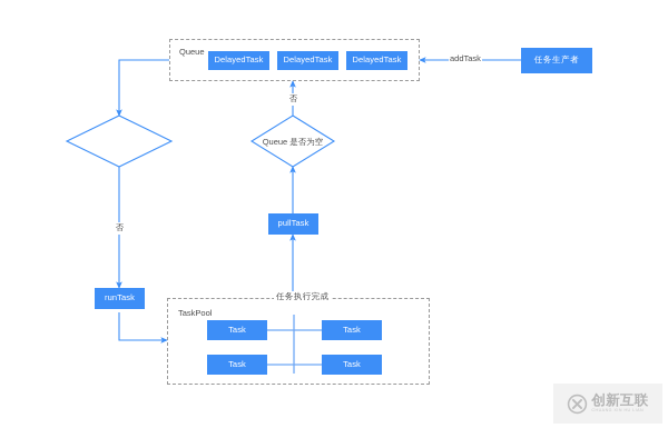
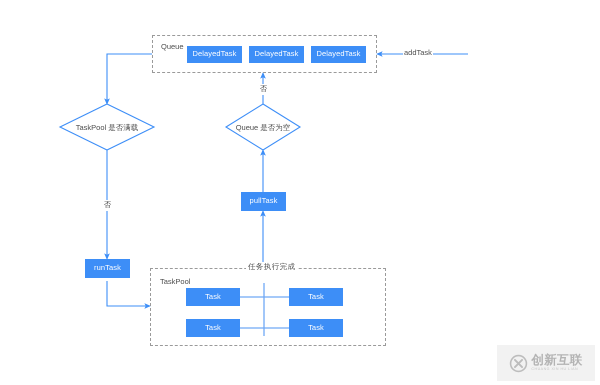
  Queue
  DelayedTask
  DelayedTask
  DelayedTask
- 任务生产者
  addTask
+ TaskPool 是否满载
  Queue 是否为空
  否
  否
  pullTask
  runTask
  TaskPool
  任务执行完成
  Task
  Task
  Task
  Task
  创新互联
